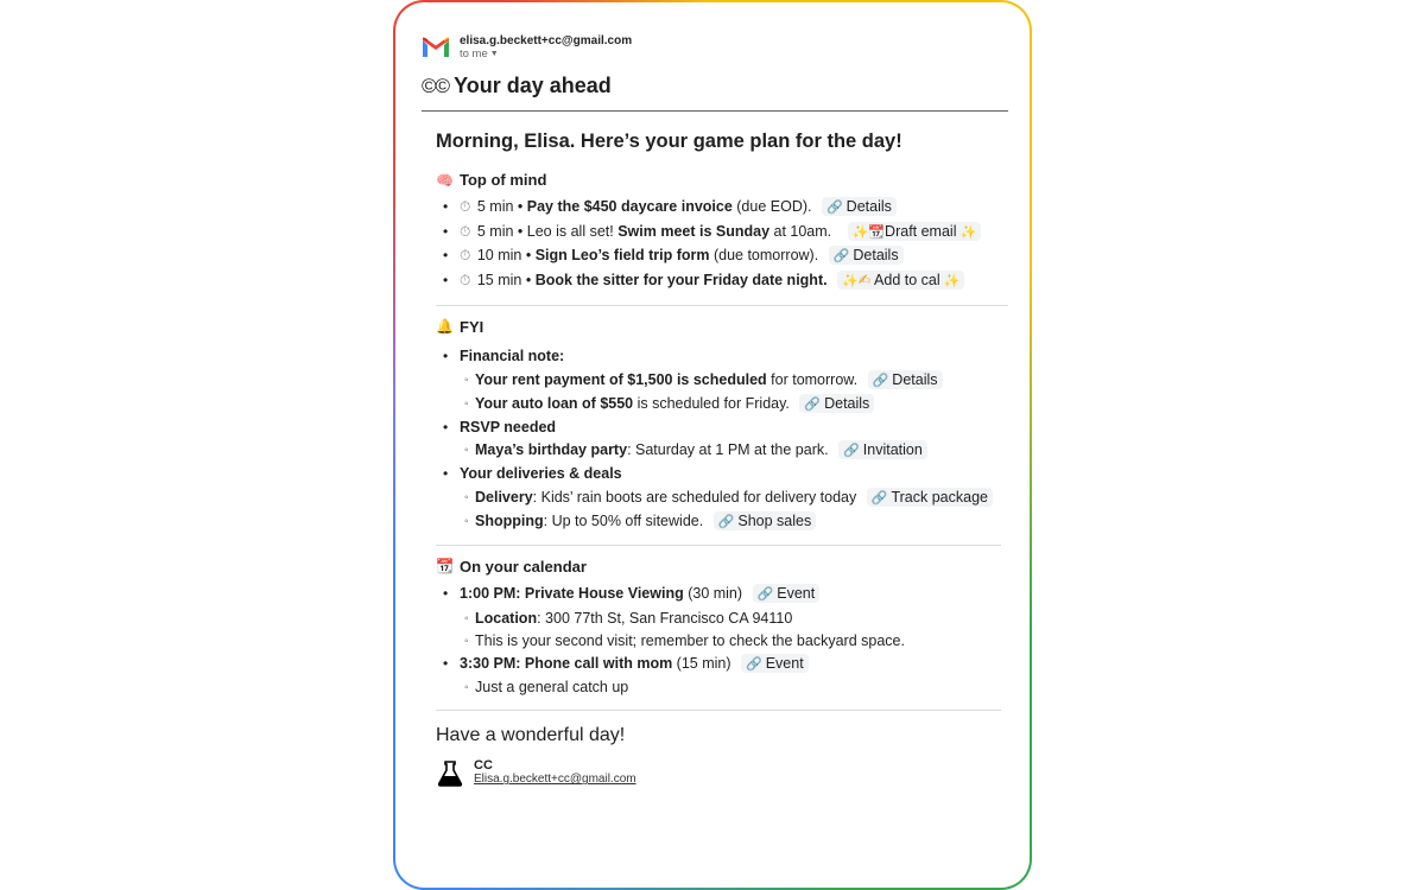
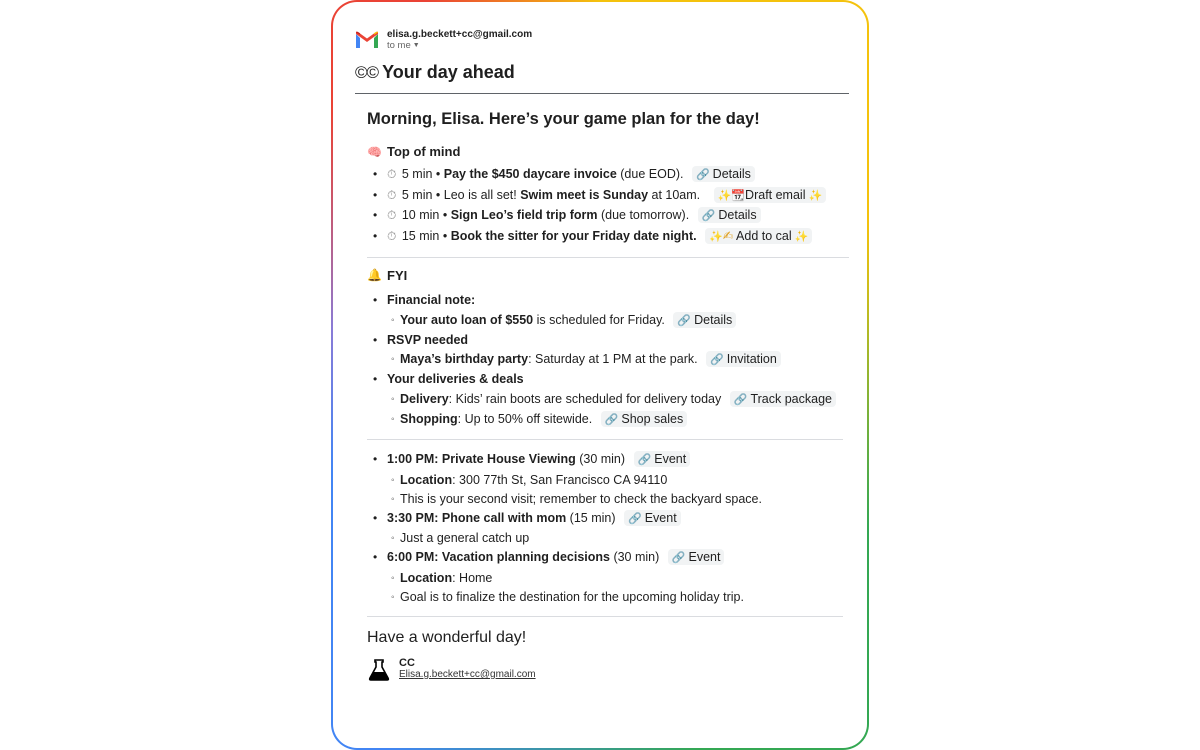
  elisa.g.beckett+cc@gmail.com
  to me
  ©©
  Your day ahead
  Morning, Elisa. Here’s your game plan for the day!
  🧠
  Top of mind
  ⏱ 5 min • Pay the $450 daycare invoice (due EOD). 🔗 Details
  ⏱ 5 min • Leo is all set! Swim meet is Sunday at 10am. ✨📆Draft email ✨
  ⏱ 10 min • Sign Leo’s field trip form (due tomorrow). 🔗 Details
  ⏱ 15 min • Book the sitter for your Friday date night. ✨✍ Add to cal ✨
  🔔
  FYI
  Financial note:
- Your rent payment of $1,500 is scheduled for tomorrow. 🔗 Details
  Your auto loan of $550 is scheduled for Friday. 🔗 Details
  RSVP needed
  Maya’s birthday party: Saturday at 1 PM at the park. 🔗 Invitation
  Your deliveries & deals
  Delivery: Kids’ rain boots are scheduled for delivery today 🔗 Track package
  Shopping: Up to 50% off sitewide. 🔗 Shop sales
- 📆
- On your calendar
  1:00 PM: Private House Viewing (30 min) 🔗 Event
  Location: 300 77th St, San Francisco CA 94110
  This is your second visit; remember to check the backyard space.
  3:30 PM: Phone call with mom (15 min) 🔗 Event
  Just a general catch up
+ 6:00 PM: Vacation planning decisions (30 min) 🔗 Event
+ Location: Home
+ Goal is to finalize the destination for the upcoming holiday trip.
  Have a wonderful day!
  CC
  Elisa.g.beckett+cc@gmail.com
